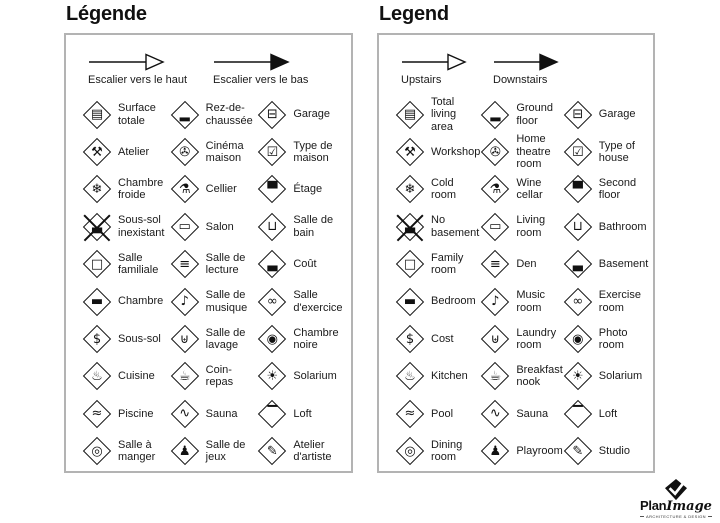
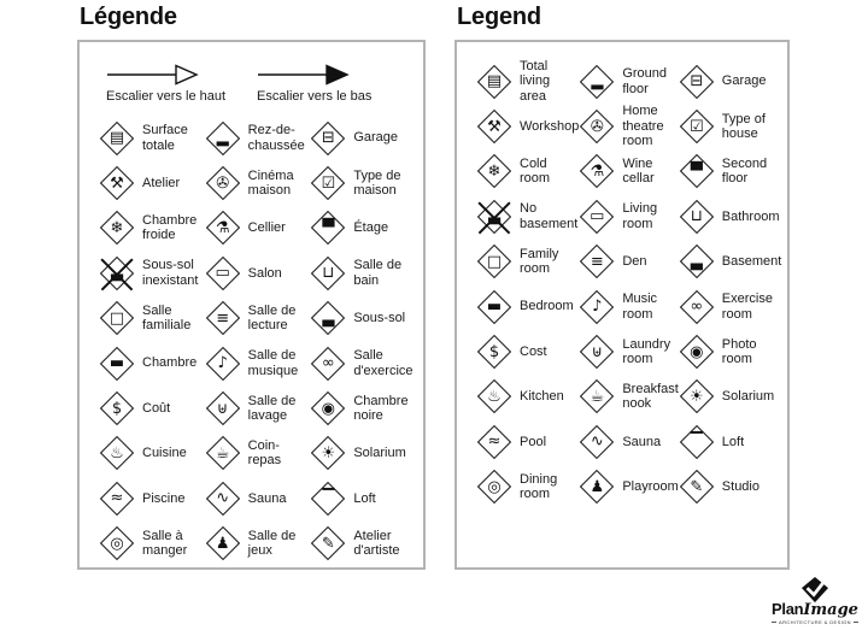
  Légende
  Escalier vers le haut
  Escalier vers le bas
  ▤
  Surface totale
  ▂
  Rez-de-chaussée
  ⊟
  Garage
  ⚒
  Atelier
  ✇
  Cinéma maison
  ☑
  Type de maison
  ❄
  Chambre froide
  ⚗
  Cellier
  ▀
  Étage
  Sous-sol inexistant
  ▭
  Salon
  ⊔
  Salle de bain
  □
  Salle familiale
  ≡
  Salle de lecture
  ▃
- Coût
+ Sous-sol
  ▬
  Chambre
  ♪
  Salle de musique
  ∞
  Salle d'exercice
  $
- Sous-sol
+ Coût
  ⊎
  Salle de lavage
  ◉
  Chambre noire
  ♨
  Cuisine
  ☕
  Coin-repas
  ☀
  Solarium
  ≈
  Piscine
  ∿
  Sauna
  ▔
  Loft
  ◎
  Salle à manger
  ♟
  Salle de jeux
  ✎
  Atelier d'artiste
  Legend
- Upstairs
- Downstairs
  ▤
  Total living area
  ▂
  Ground floor
  ⊟
  Garage
  ⚒
  Workshop
  ✇
  Home theatre room
  ☑
  Type of house
  ❄
  Cold room
  ⚗
  Wine cellar
  ▀
  Second floor
  No basement
  ▭
  Living room
  ⊔
  Bathroom
  □
  Family room
  ≡
  Den
  ▃
  Basement
  ▬
  Bedroom
  ♪
  Music room
  ∞
  Exercise room
  $
  Cost
  ⊎
  Laundry room
  ◉
  Photo room
  ♨
  Kitchen
  ☕
  Breakfast nook
  ☀
  Solarium
  ≈
  Pool
  ∿
  Sauna
  ▔
  Loft
  ◎
  Dining room
  ♟
  Playroom
  ✎
  Studio
  PlanImage
